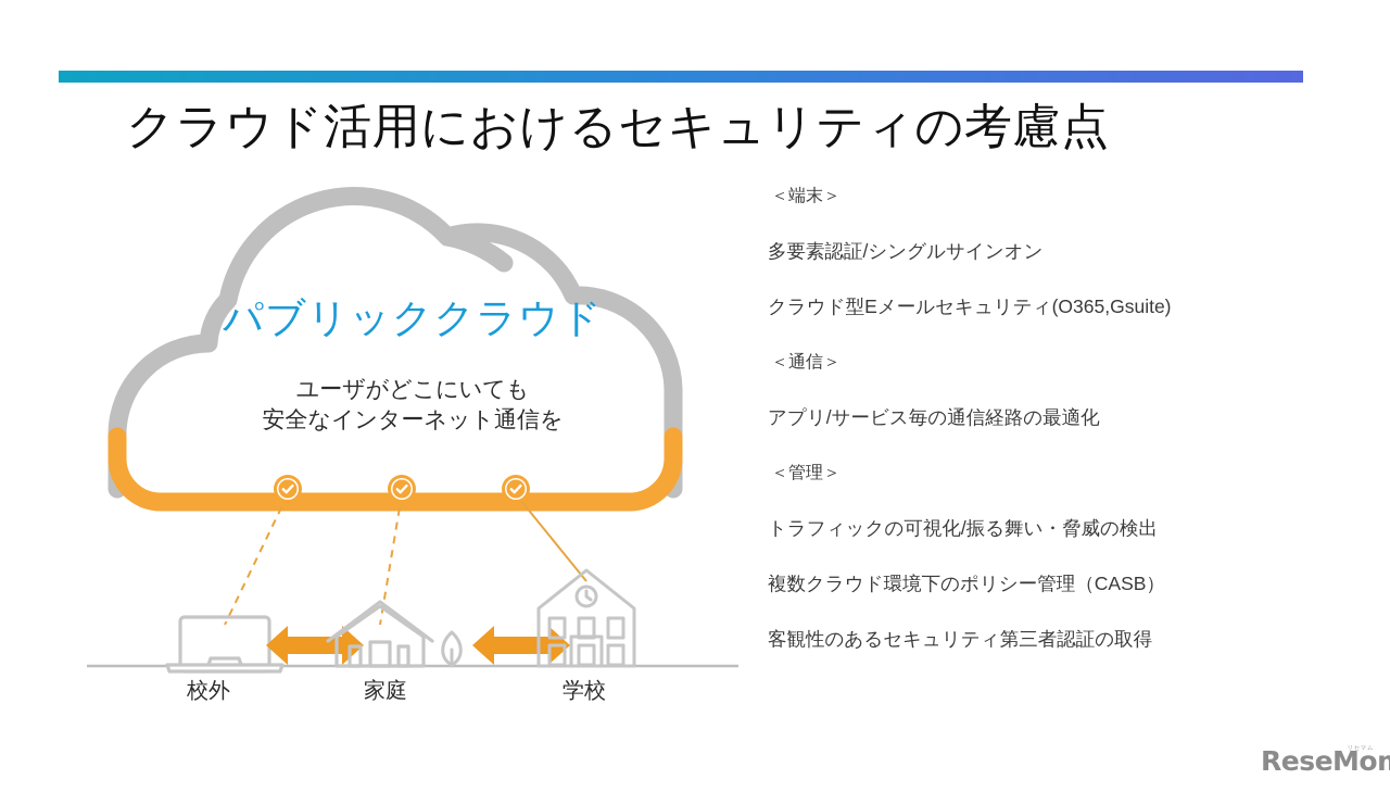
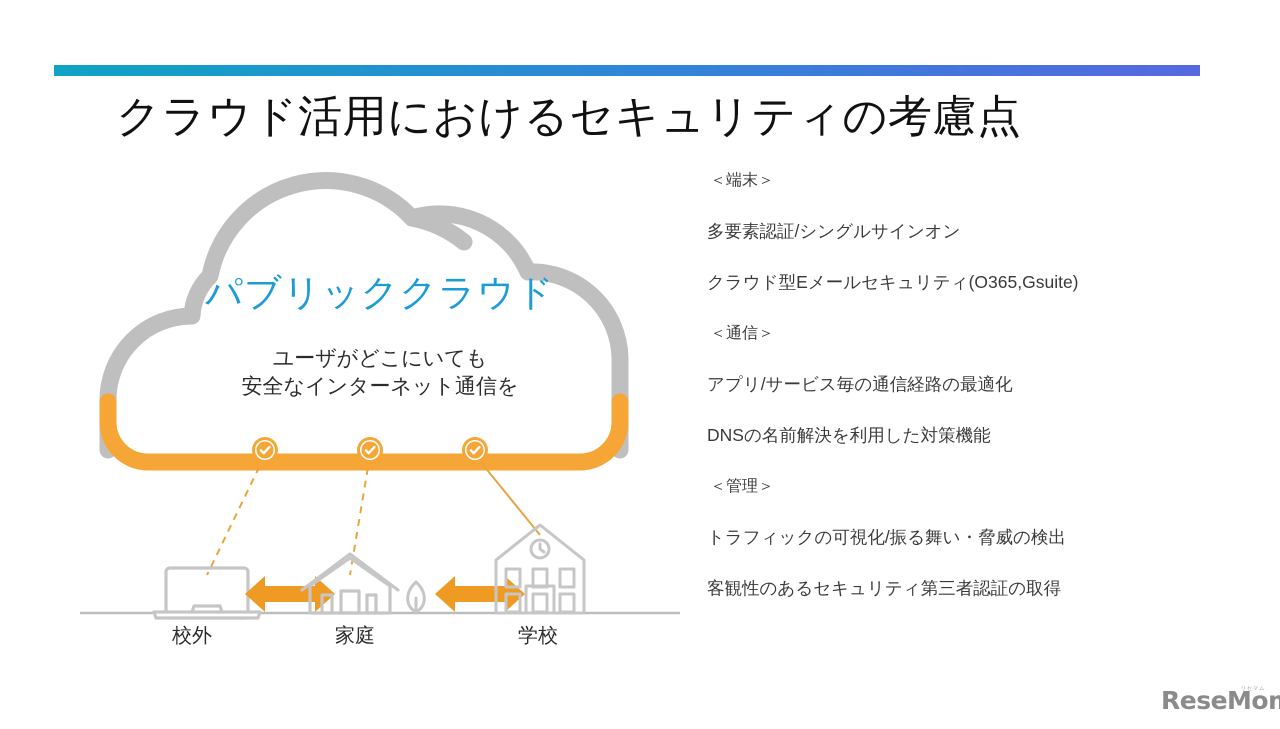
  クラウド活用におけるセキュリティの考慮点
  パブリッククラウド
  ユーザがどこにいても
  安全なインターネット通信を
  校外
  家庭
  学校
  ＜端末＞
  多要素認証/シングルサインオン
  クラウド型Eメールセキュリティ(O365,Gsuite)
  ＜通信＞
  アプリ/サービス毎の通信経路の最適化
+ DNSの名前解決を利用した対策機能
  ＜管理＞
  トラフィックの可視化/振る舞い・脅威の検出
- 複数クラウド環境下のポリシー管理（CASB）
  客観性のあるセキュリティ第三者認証の取得
  ReseMo
